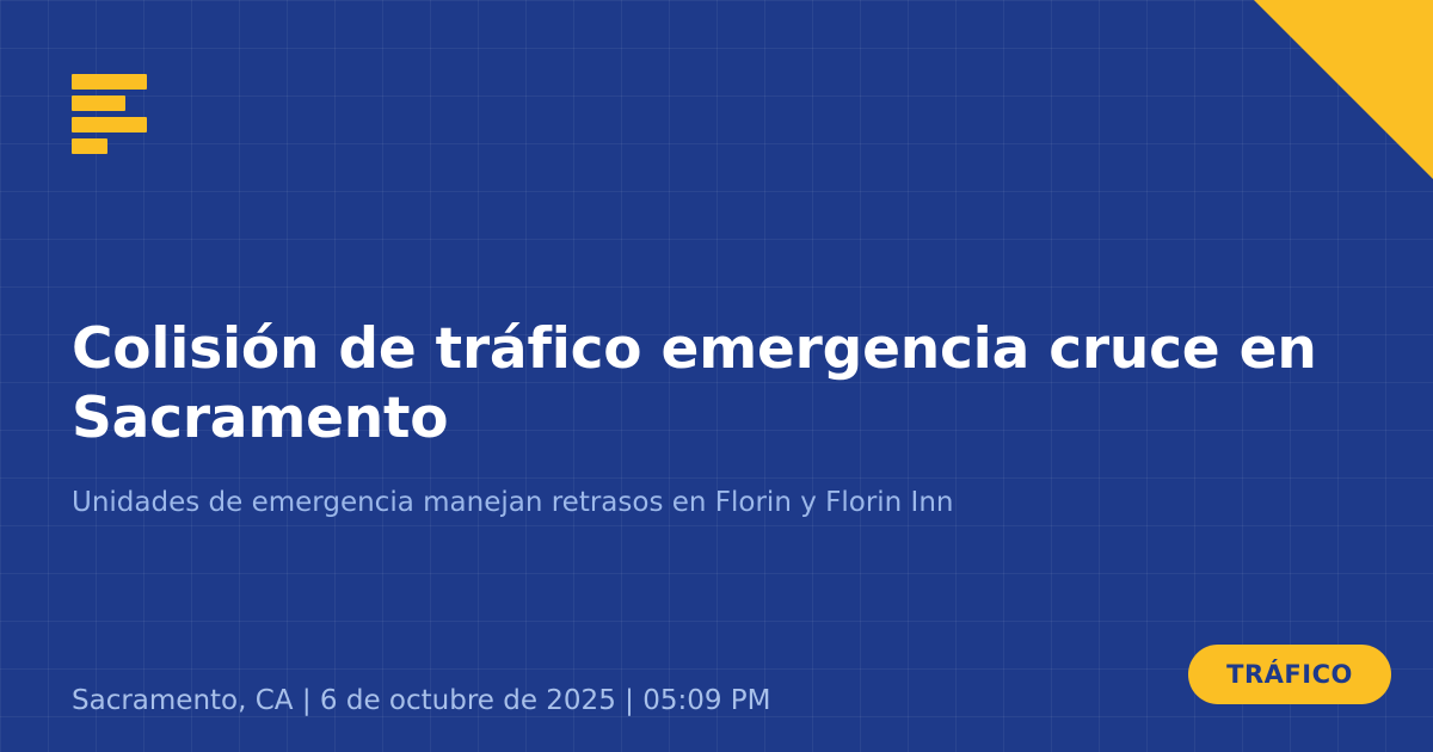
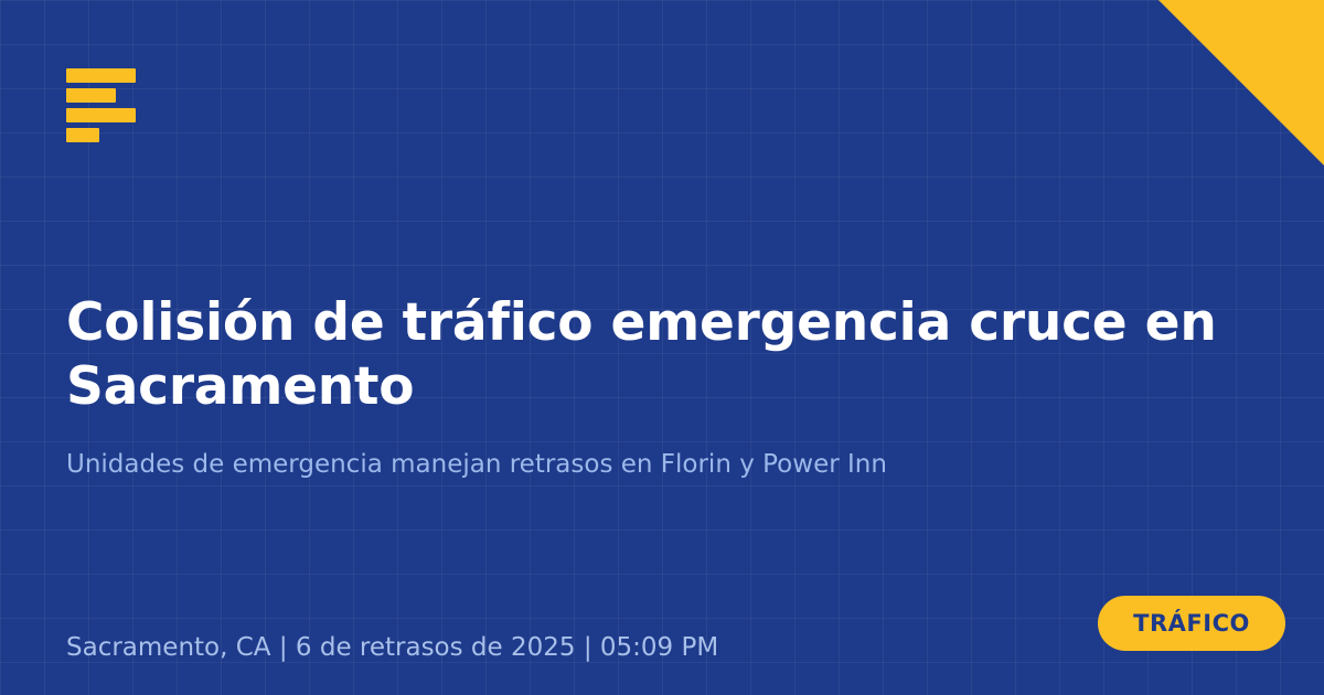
  Colisión de tráfico emergencia cruce en Sacramento
- Unidades de emergencia manejan retrasos en Florin y Florin Inn
+ Unidades de emergencia manejan retrasos en Florin y Power Inn
- Sacramento, CA | 6 de octubre de 2025 | 05:09 PM
+ Sacramento, CA | 6 de retrasos de 2025 | 05:09 PM
  TRÁFICO
